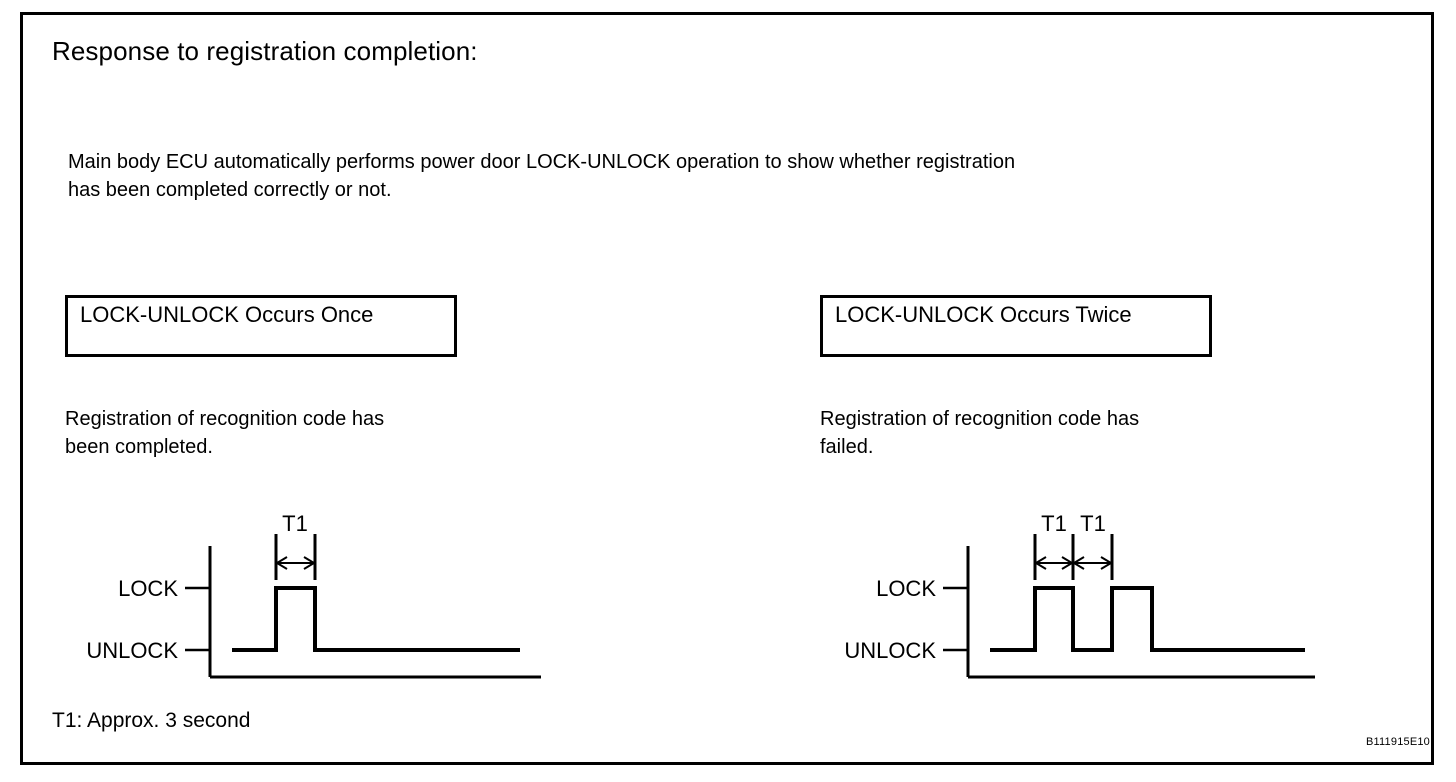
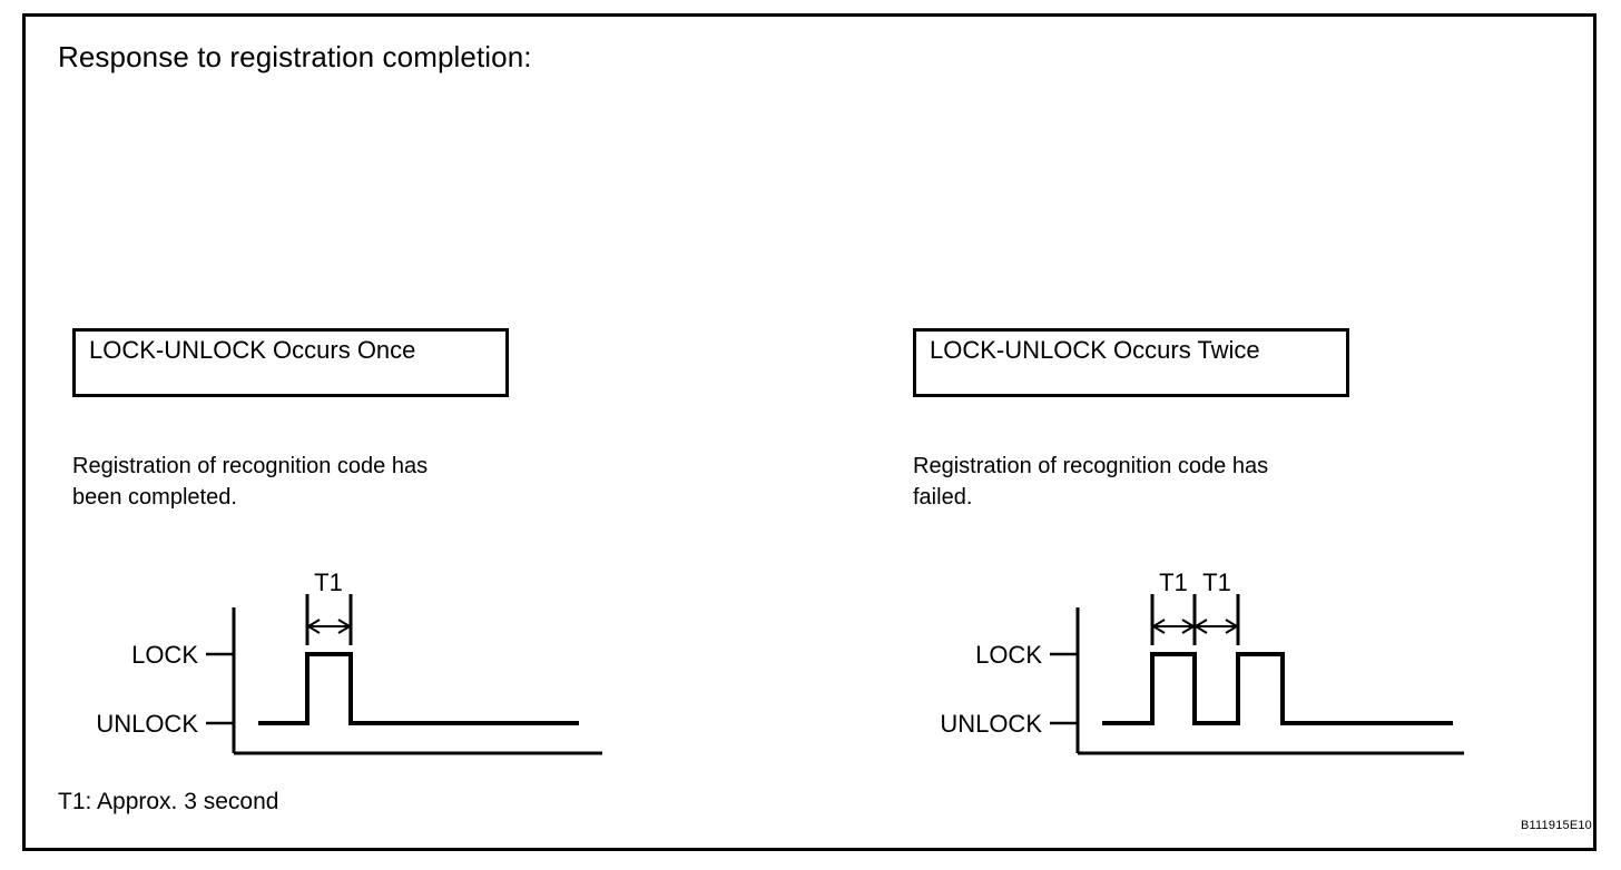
  Response to registration completion:
- Main body ECU automatically performs power door LOCK-UNLOCK operation to show whether registration
- has been completed correctly or not.
  LOCK-UNLOCK Occurs Once
  Registration of recognition code has
  been completed.
  LOCK
  UNLOCK
  T1
  LOCK-UNLOCK Occurs Twice
  Registration of recognition code has
  failed.
  LOCK
  UNLOCK
  T1
  T1
  T1: Approx. 3 second
  B111915E10
